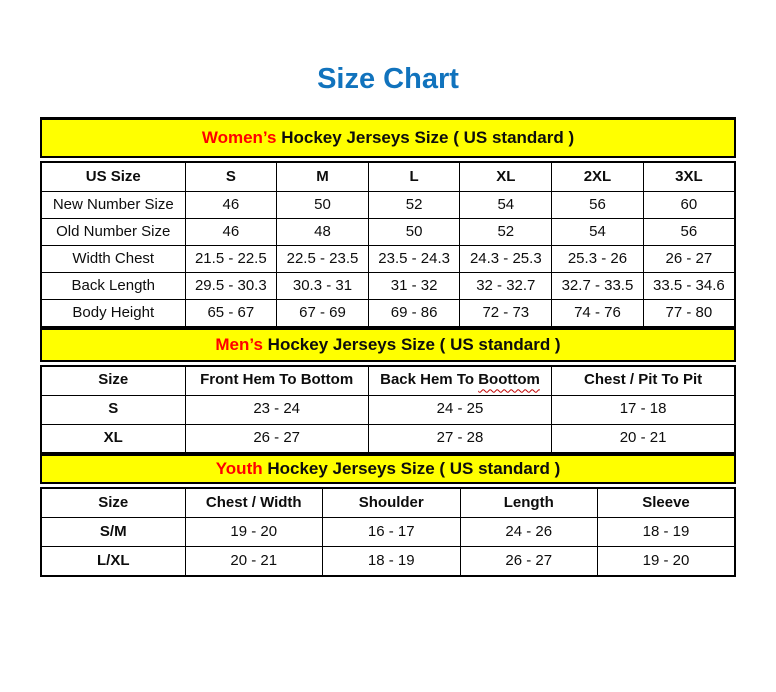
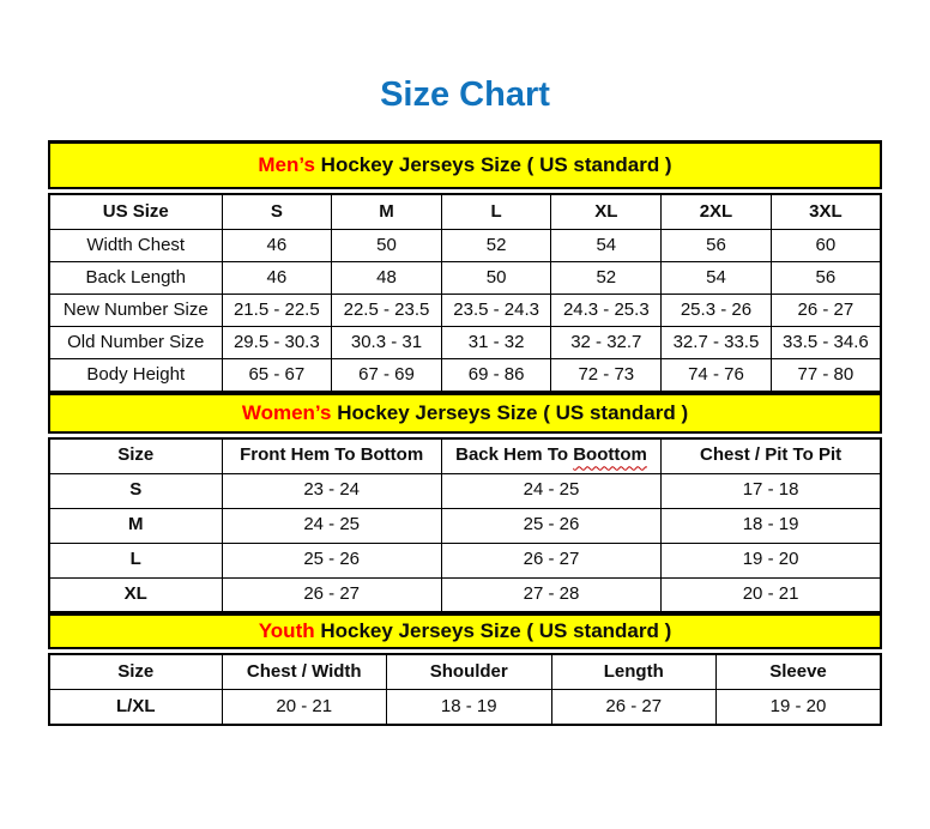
  Size Chart
- Women’s
+ Men’s
  Hockey Jerseys Size ( US standard )
  US Size	S	M	L	XL	2XL	3XL
- New Number Size	46	50	52	54	56	60
+ Width Chest	46	50	52	54	56	60
- Old Number Size	46	48	50	52	54	56
+ Back Length	46	48	50	52	54	56
- Width Chest	21.5 - 22.5	22.5 - 23.5	23.5 - 24.3	24.3 - 25.3	25.3 - 26	26 - 27
+ New Number Size	21.5 - 22.5	22.5 - 23.5	23.5 - 24.3	24.3 - 25.3	25.3 - 26	26 - 27
- Back Length	29.5 - 30.3	30.3 - 31	31 - 32	32 - 32.7	32.7 - 33.5	33.5 - 34.6
+ Old Number Size	29.5 - 30.3	30.3 - 31	31 - 32	32 - 32.7	32.7 - 33.5	33.5 - 34.6
  Body Height	65 - 67	67 - 69	69 - 86	72 - 73	74 - 76	77 - 80
- Men’s
+ Women’s
  Hockey Jerseys Size ( US standard )
  Size	Front Hem To Bottom	Back Hem To Boottom	Chest / Pit To Pit
  S	23 - 24	24 - 25	17 - 18
+ M	24 - 25	25 - 26	18 - 19
+ L	25 - 26	26 - 27	19 - 20
  XL	26 - 27	27 - 28	20 - 21
  Youth
  Hockey Jerseys Size ( US standard )
  Size	Chest / Width	Shoulder	Length	Sleeve
- S/M	19 - 20	16 - 17	24 - 26	18 - 19
  L/XL	20 - 21	18 - 19	26 - 27	19 - 20
